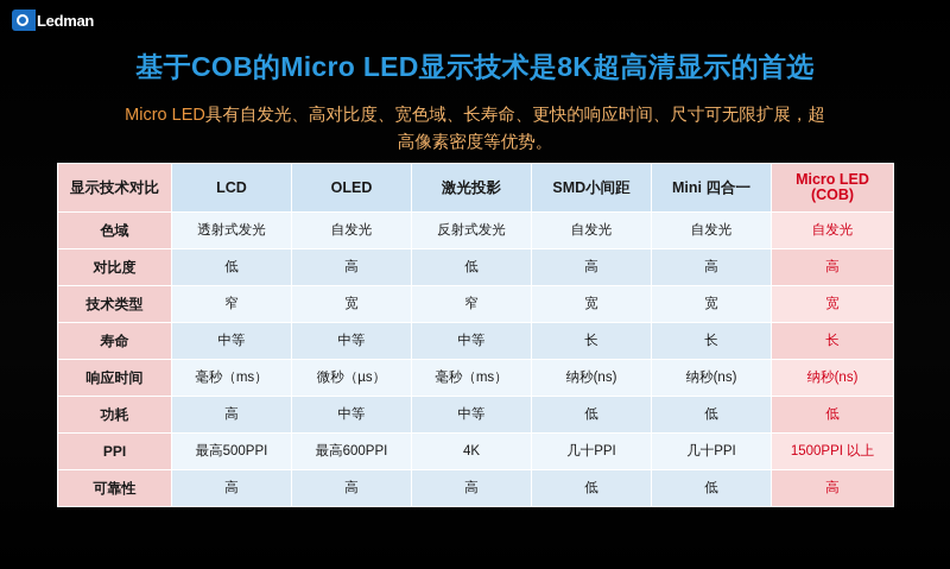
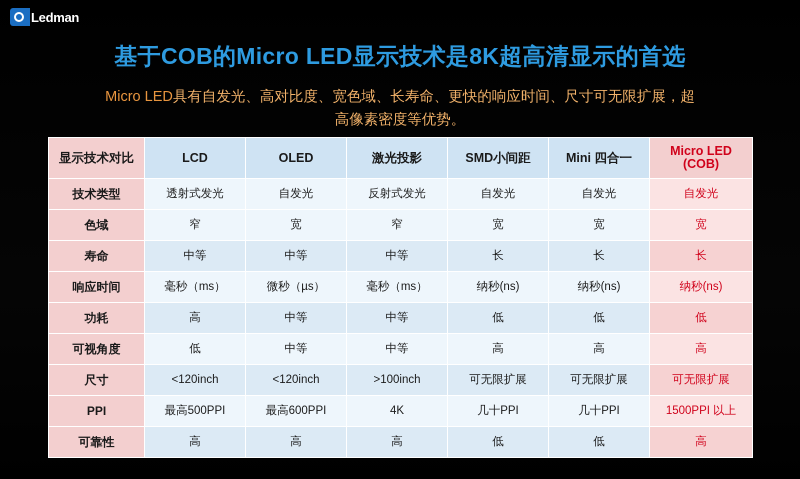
  Ledman
  基于COB的Micro LED显示技术是8K超高清显示的首选
  Micro LED具有自发光、高对比度、宽色域、长寿命、更快的响应时间、尺寸可无限扩展，超高像素密度等优势。
  显示技术对比	LCD	OLED	激光投影	SMD小间距	Mini 四合一	Micro LED (COB)
- 色域	透射式发光	自发光	反射式发光	自发光	自发光	自发光
+ 技术类型	透射式发光	自发光	反射式发光	自发光	自发光	自发光
- 对比度	低	高	低	高	高	高
- 技术类型	窄	宽	窄	宽	宽	宽
+ 色域	窄	宽	窄	宽	宽	宽
  寿命	中等	中等	中等	长	长	长
  响应时间	毫秒（ms）	微秒（µs）	毫秒（ms）	纳秒(ns)	纳秒(ns)	纳秒(ns)
  功耗	高	中等	中等	低	低	低
+ 可视角度	低	中等	中等	高	高	高
+ 尺寸	<120inch	<120inch	>100inch	可无限扩展	可无限扩展	可无限扩展
  PPI	最高500PPI	最高600PPI	4K	几十PPI	几十PPI	1500PPI 以上
  可靠性	高	高	高	低	低	高
